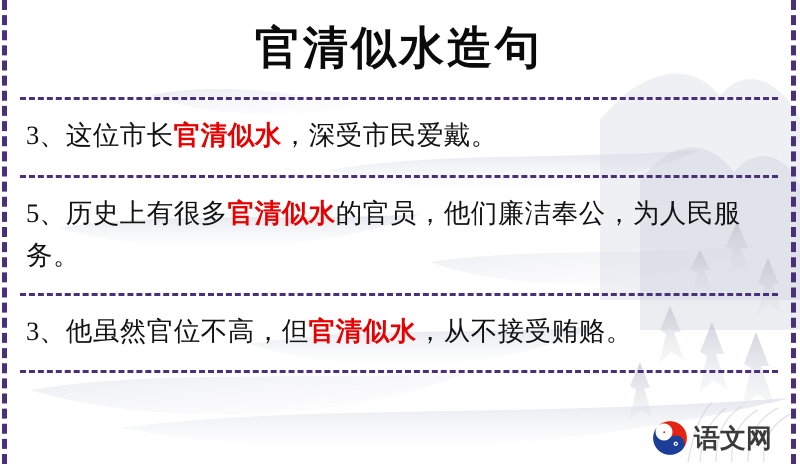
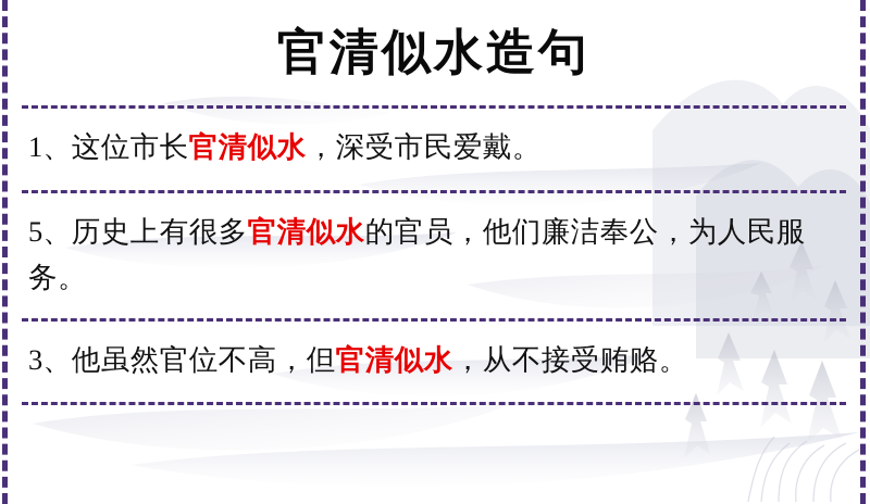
  官清似水造句
- 3、这位市长官清似水，深受市民爱戴。
+ 1、这位市长官清似水，深受市民爱戴。
  5、历史上有很多官清似水的官员，他们廉洁奉公，为人民服务。
  3、他虽然官位不高，但官清似水，从不接受贿赂。
- 语文网
